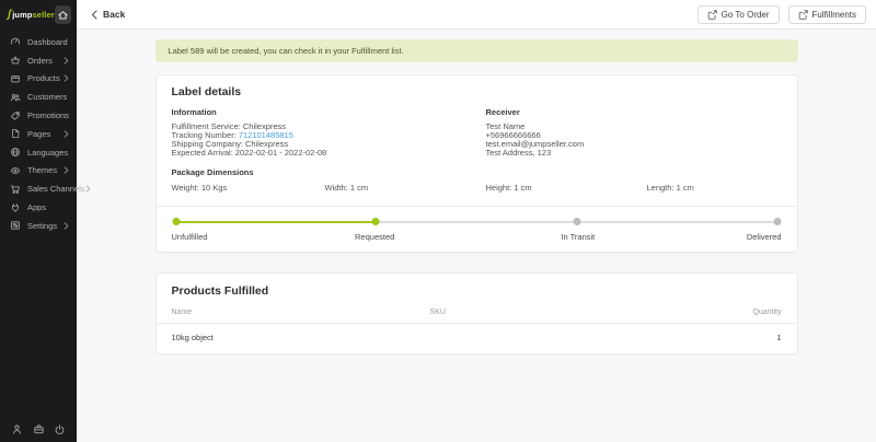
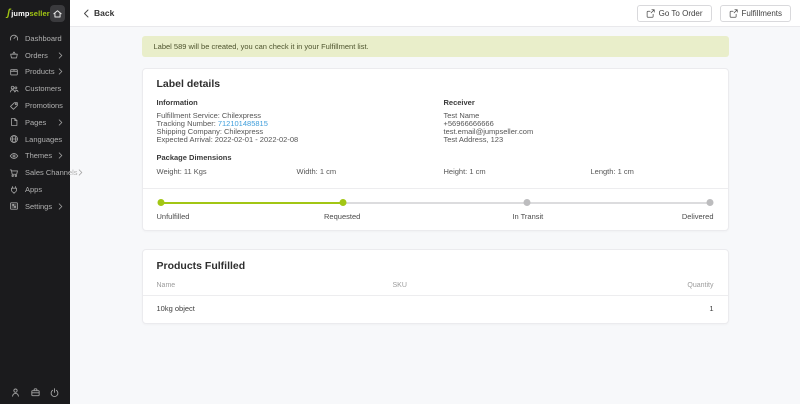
  ʃ
  jumpseller
  Dashboard
  Orders
  Products
  Customers
  Promotions
  Pages
  Languages
  Themes
  Sales Channels
  Apps
  Settings
  Back
  Go To Order
  Fulfillments
  Label 589 will be created, you can check it in your Fulfillment list.
  Label details
  Information
  Fulfillment Service: Chilexpress
  Tracking Number: 712101485815
  Shipping Company: Chilexpress
  Expected Arrival: 2022-02-01 - 2022-02-08
  Receiver
  Test Name
  +56966666666
  test.email@jumpseller.com
  Test Address, 123
  Package Dimensions
- Weight: 10 Kgs
+ Weight: 11 Kgs
  Width: 1 cm
  Height: 1 cm
  Length: 1 cm
  Unfulfilled
  Requested
  In Transit
  Delivered
  Products Fulfilled
  10kg object		1
